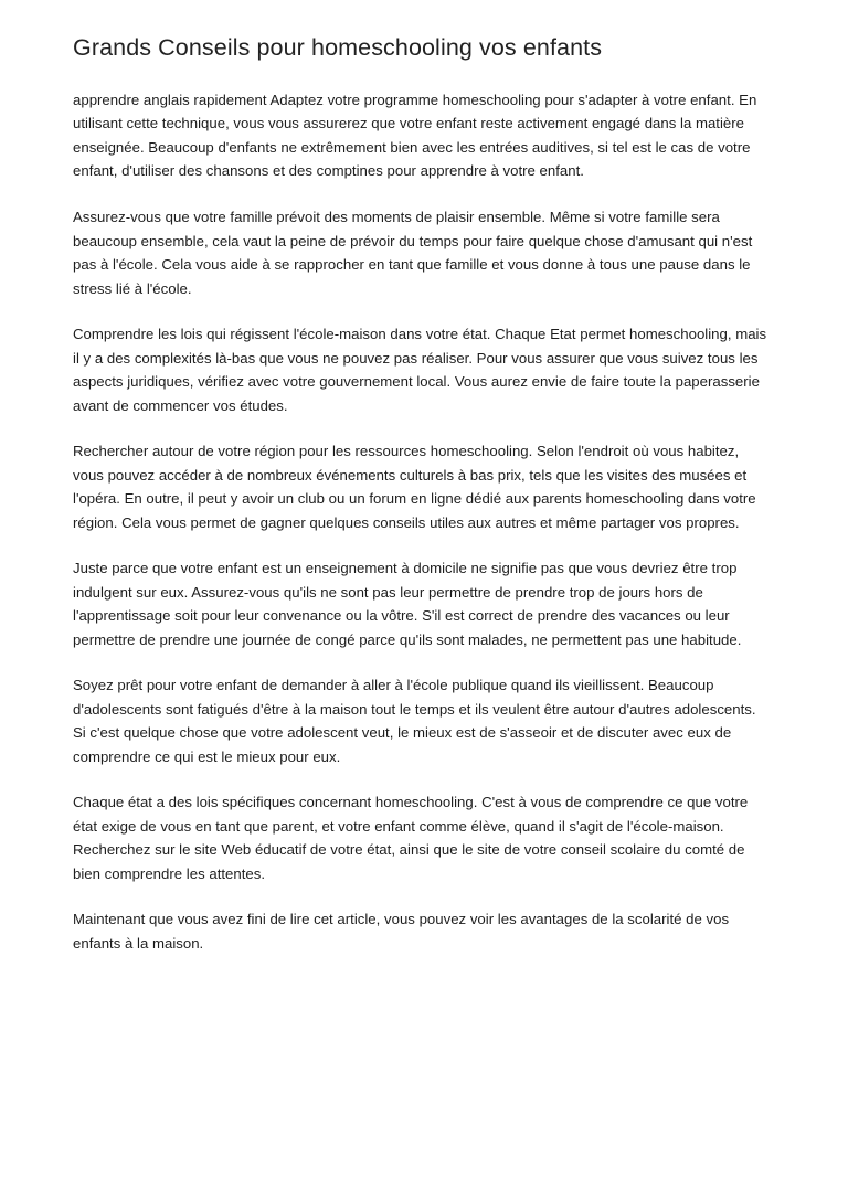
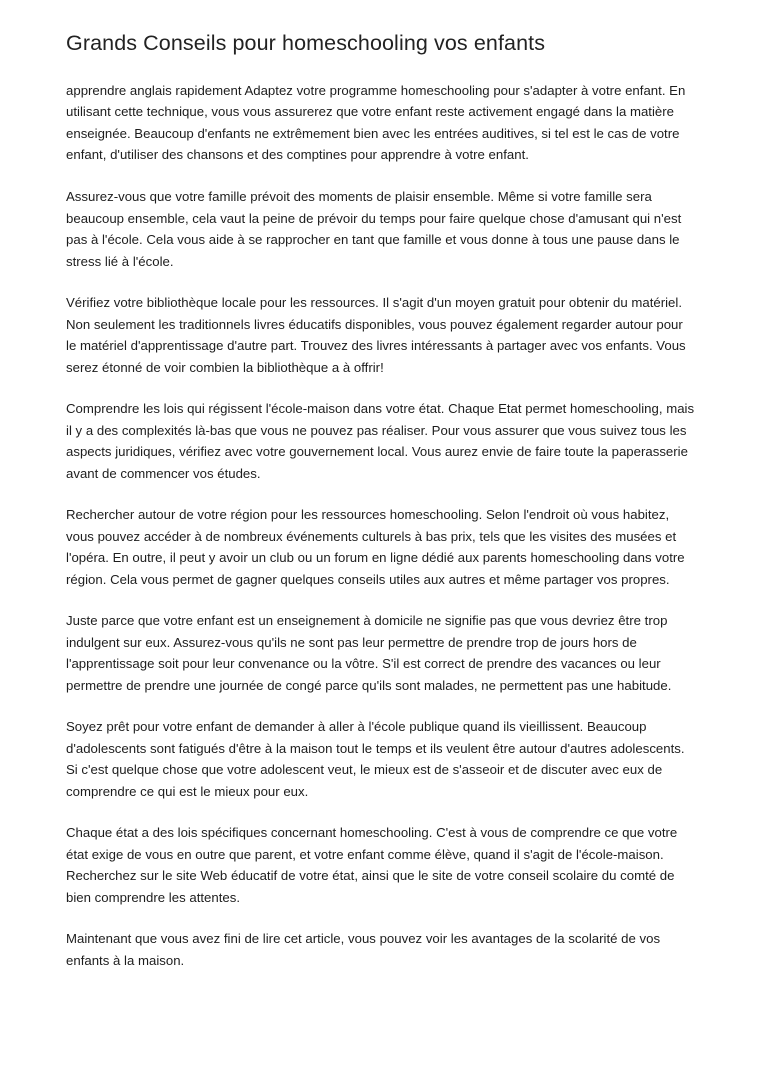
  Grands Conseils pour homeschooling vos enfants
  apprendre anglais rapidement Adaptez votre programme homeschooling pour s'adapter à votre enfant. En utilisant cette technique, vous vous assurerez que votre enfant reste activement engagé dans la matière enseignée. Beaucoup d'enfants ne extrêmement bien avec les entrées auditives, si tel est le cas de votre enfant, d'utiliser des chansons et des comptines pour apprendre à votre enfant.
  Assurez-vous que votre famille prévoit des moments de plaisir ensemble. Même si votre famille sera beaucoup ensemble, cela vaut la peine de prévoir du temps pour faire quelque chose d'amusant qui n'est pas à l'école. Cela vous aide à se rapprocher en tant que famille et vous donne à tous une pause dans le stress lié à l'école.
+ Vérifiez votre bibliothèque locale pour les ressources. Il s'agit d'un moyen gratuit pour obtenir du matériel. Non seulement les traditionnels livres éducatifs disponibles, vous pouvez également regarder autour pour le matériel d'apprentissage d'autre part. Trouvez des livres intéressants à partager avec vos enfants. Vous serez étonné de voir combien la bibliothèque a à offrir!
  Comprendre les lois qui régissent l'école-maison dans votre état. Chaque Etat permet homeschooling, mais il y a des complexités là-bas que vous ne pouvez pas réaliser. Pour vous assurer que vous suivez tous les aspects juridiques, vérifiez avec votre gouvernement local. Vous aurez envie de faire toute la paperasserie avant de commencer vos études.
  Rechercher autour de votre région pour les ressources homeschooling. Selon l'endroit où vous habitez, vous pouvez accéder à de nombreux événements culturels à bas prix, tels que les visites des musées et l'opéra. En outre, il peut y avoir un club ou un forum en ligne dédié aux parents homeschooling dans votre région. Cela vous permet de gagner quelques conseils utiles aux autres et même partager vos propres.
  Juste parce que votre enfant est un enseignement à domicile ne signifie pas que vous devriez être trop indulgent sur eux. Assurez-vous qu'ils ne sont pas leur permettre de prendre trop de jours hors de l'apprentissage soit pour leur convenance ou la vôtre. S'il est correct de prendre des vacances ou leur permettre de prendre une journée de congé parce qu'ils sont malades, ne permettent pas une habitude.
  Soyez prêt pour votre enfant de demander à aller à l'école publique quand ils vieillissent. Beaucoup d'adolescents sont fatigués d'être à la maison tout le temps et ils veulent être autour d'autres adolescents. Si c'est quelque chose que votre adolescent veut, le mieux est de s'asseoir et de discuter avec eux de comprendre ce qui est le mieux pour eux.
- Chaque état a des lois spécifiques concernant homeschooling. C'est à vous de comprendre ce que votre état exige de vous en tant que parent, et votre enfant comme élève, quand il s'agit de l'école-maison. Recherchez sur le site Web éducatif de votre état, ainsi que le site de votre conseil scolaire du comté de bien comprendre les attentes.
+ Chaque état a des lois spécifiques concernant homeschooling. C'est à vous de comprendre ce que votre état exige de vous en outre que parent, et votre enfant comme élève, quand il s'agit de l'école-maison. Recherchez sur le site Web éducatif de votre état, ainsi que le site de votre conseil scolaire du comté de bien comprendre les attentes.
  Maintenant que vous avez fini de lire cet article, vous pouvez voir les avantages de la scolarité de vos enfants à la maison.
